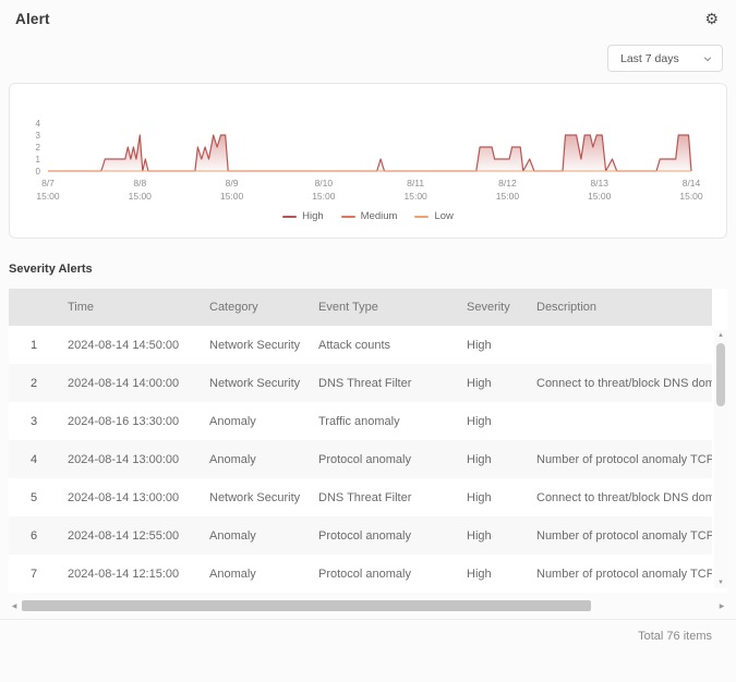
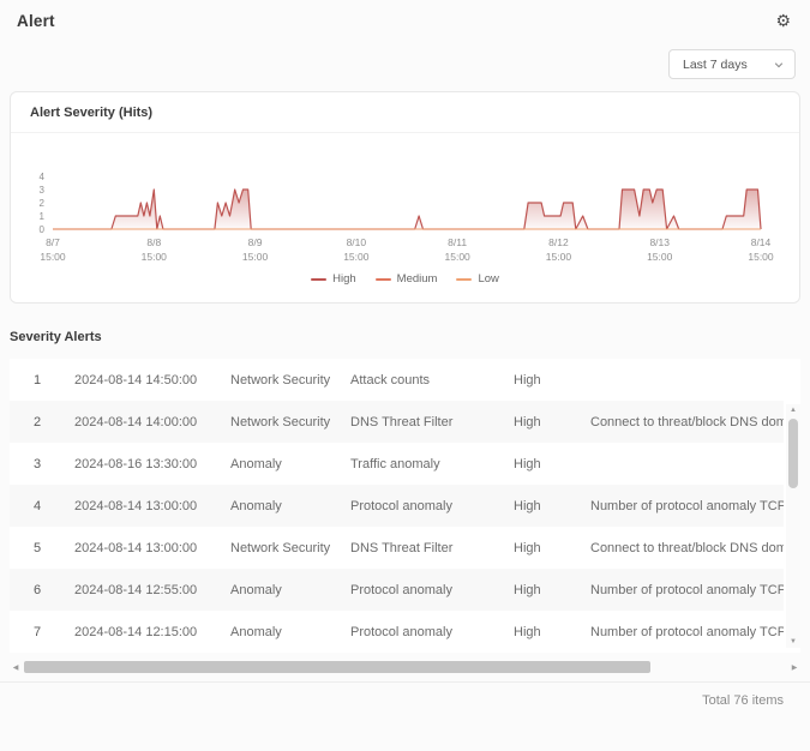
  Alert
  ⚙
  Last 7 days
+ Alert Severity (Hits)
  0
  1
  2
  3
  4
  8/7
  15:00
  8/8
  15:00
  8/9
  15:00
  8/10
  15:00
  8/11
  15:00
  8/12
  15:00
  8/13
  15:00
  8/14
  15:00
  High
  Medium
  Low
  Severity Alerts
- Time
- Category
- Event Type
- Severity
- Description
  1
  2024-08-14 14:50:00
  Network Security
  Attack counts
  High
  2
  2024-08-14 14:00:00
  Network Security
  DNS Threat Filter
  High
  Connect to threat/block DNS dom
  3
  2024-08-16 13:30:00
  Anomaly
  Traffic anomaly
  High
  4
  2024-08-14 13:00:00
  Anomaly
  Protocol anomaly
  High
  Number of protocol anomaly TCP
  5
  2024-08-14 13:00:00
  Network Security
  DNS Threat Filter
  High
  Connect to threat/block DNS dom
  6
  2024-08-14 12:55:00
  Anomaly
  Protocol anomaly
  High
  Number of protocol anomaly TCP
  7
  2024-08-14 12:15:00
  Anomaly
  Protocol anomaly
  High
  Number of protocol anomaly TCP
  Total 76 items
